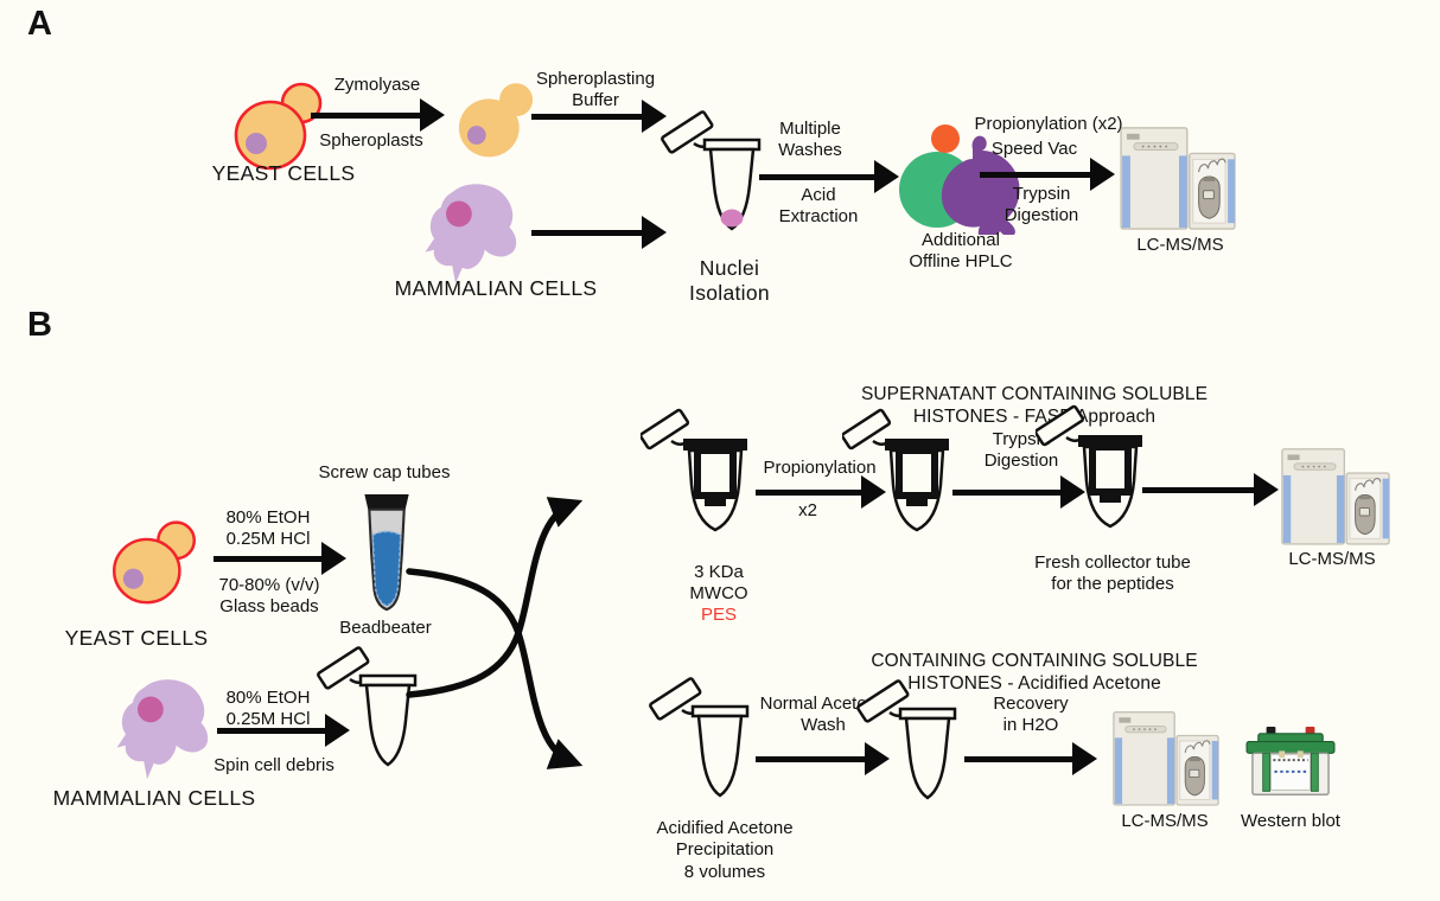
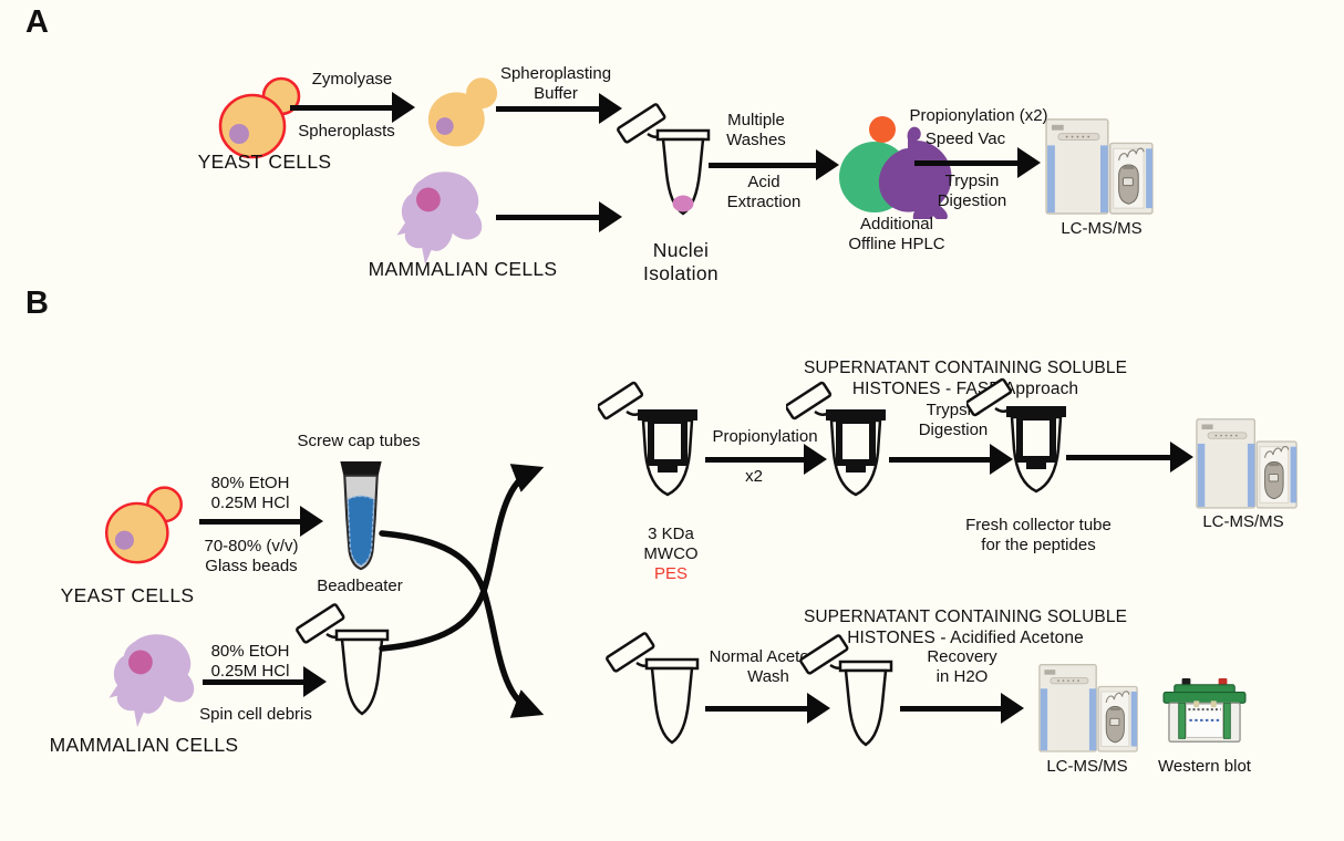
  A
  YEAST CELLS
  Zymolyase
  Spheroplasts
  Spheroplasting
  Buffer
  MAMMALIAN CELLS
  Nuclei
  Isolation
  Multiple
  Washes
  Acid
  Extraction
  Additional
  Offline HPLC
  Propionylation (x2)
  Speed Vac
  Trypsin
  Digestion
  LC-MS/MS
  B
  Screw cap tubes
  Beadbeater
  YEAST CELLS
  80% EtOH
  0.25M HCl
  70-80% (v/v)
  Glass beads
  MAMMALIAN CELLS
  80% EtOH
  0.25M HCl
  Spin cell debris
  SUPERNATANT CONTAINING SOLUBLE HISTONES - FASpproach
  3 KDa
  MWCO
  PES
  Propionylation
  x2
  Tryps
  Digestion
  Fresh collector tube
  for the peptides
  LC-MS/MS
- CONTAINING CONTAINING SOLUBLE HISTONES - Acidified Acetone
+ SUPERNATANT CONTAINING SOLUBLE HISTONES - Acidified Acetone
- Acidified Acetone
- Precipitation
- 8 volumes
  Normal Acet
  Wash
  Recovery
  in H2O
  LC-MS/MS
  Western blot
